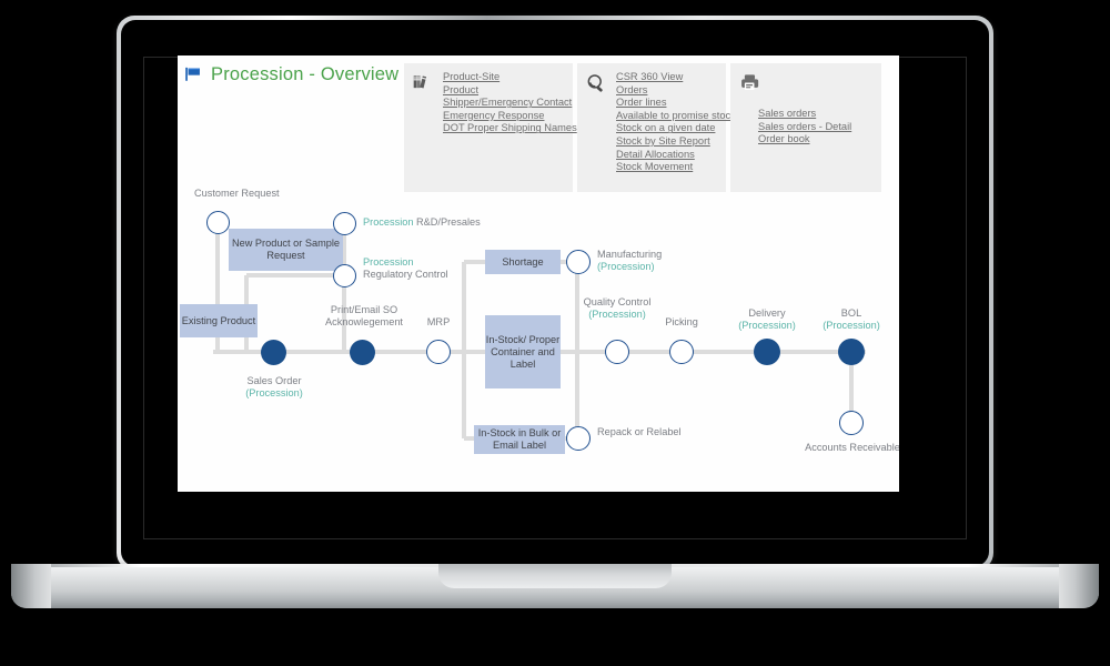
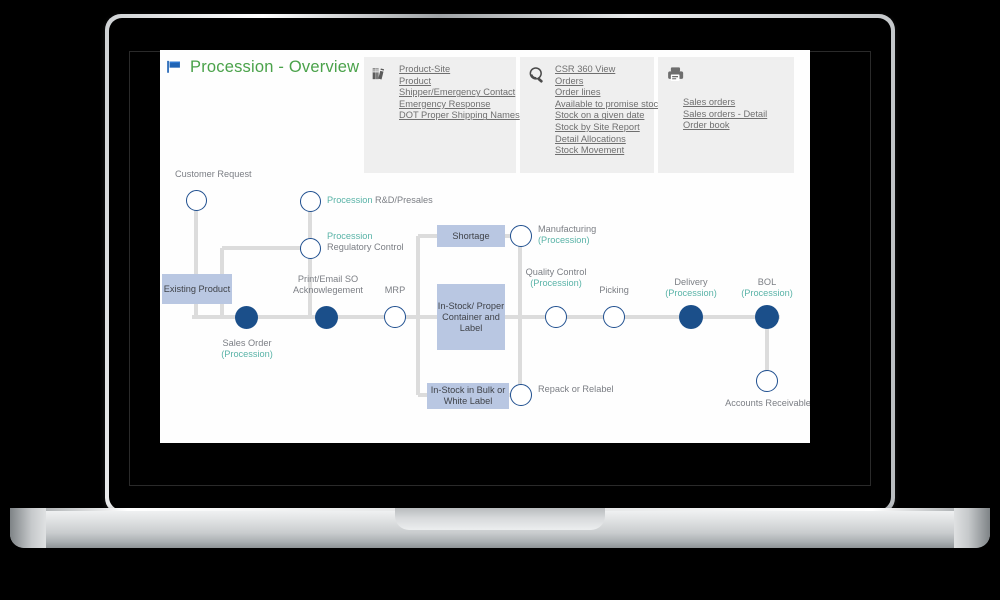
  Procession - Overview
  Product-Site
  Product
  Shipper/Emergency Contact
  Emergency Response
  DOT Proper Shipping Names
  CSR 360 View
  Orders
  Order lines
  Available to promise stoc
  Stock on a given date
  Stock by Site Report
  Detail Allocations
  Stock Movement
  Sales orders
  Sales orders - Detail
  Order book
- New Product or Sample Request
  Existing Product
  Shortage
  In-Stock/ Proper Container and Label
- In-Stock in Bulk or Email Label
+ In-Stock in Bulk or White Label
  Customer Request
  Procession R&D/Presales
  Procession
  Regulatory Control
  Print/Email SO Acknowlegement
  MRP
  Sales Order
  (Procession)
  Manufacturing
  (Procession)
  Quality Control
  (Procession)
  Picking
  Delivery
  (Procession)
  BOL
  (Procession)
  Repack or Relabel
  Accounts Receivable
